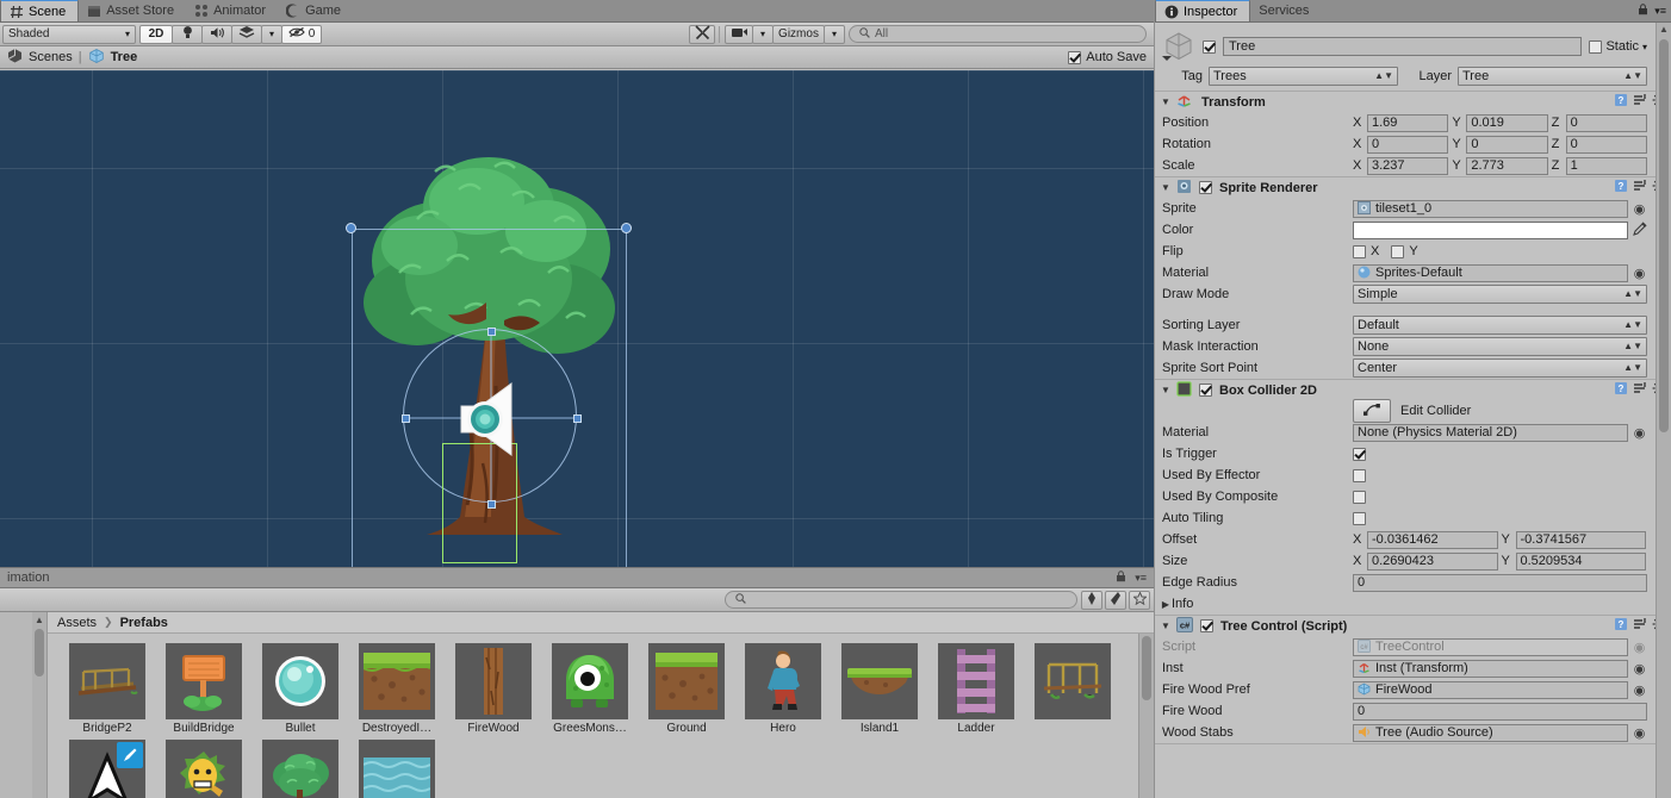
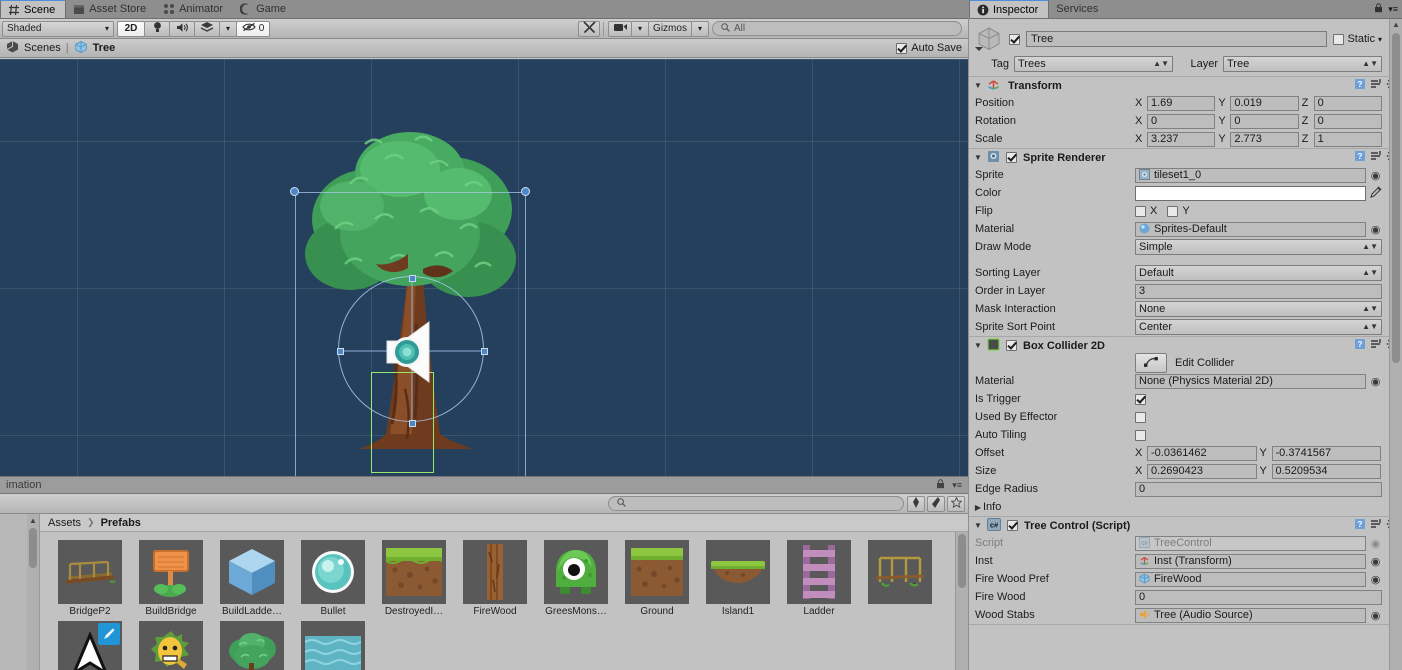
  Scene
  Asset Store
  Animator
  Game
  Shaded
  ▾
  2D
  ▾
  0
  ▾
  Gizmos
  ▾
  All
  Scenes
  |
  Tree
  Auto Save
  imation
  ▾≡
  ▲
  Assets
  ❯
  Prefabs
  BridgeP2
  BuildBridge
+ BuildLadde…
  Bullet
  DestroyedI…
  FireWood
  GreesMons…
  Ground
- Hero
  Island1
  Ladder
  Inspector
  Services
  ▾≡
  Tree
  Static
  ▾
  Tag
  Trees
  ▲▼
  Layer
  Tree
  ▲▼
  ▼
  Transform
  ?
  Position
  X
  1.69
  Y
  0.019
  Z
  0
  Rotation
  X
  0
  Y
  0
  Z
  0
  Scale
  X
  3.237
  Y
  2.773
  Z
  1
  ▼
  Sprite Renderer
  ?
  Sprite
  tileset1_0
  ◉
  Color
  Flip
  X
  Y
  Material
  Sprites-Default
  ◉
  Draw Mode
  Simple
  ▲▼
  Sorting Layer
  Default
  ▲▼
+ Order in Layer
+ 3
  Mask Interaction
  None
  ▲▼
  Sprite Sort Point
  Center
  ▲▼
  ▼
  Box Collider 2D
  ?
  Edit Collider
  Material
  None (Physics Material 2D)
  ◉
  Is Trigger
  Used By Effector
- Used By Composite
  Auto Tiling
  Offset
  X
  -0.0361462
  Y
  -0.3741567
  Size
  X
  0.2690423
  Y
  0.5209534
  Edge Radius
  0
  ▶
  Info
  ▼
  c#
  Tree Control (Script)
  ?
  Script
  TreeControl
  ◉
  Inst
  Inst (Transform)
  ◉
  Fire Wood Pref
  FireWood
  ◉
  Fire Wood
  0
  Wood Stabs
  Tree (Audio Source)
  ◉
  ▲
